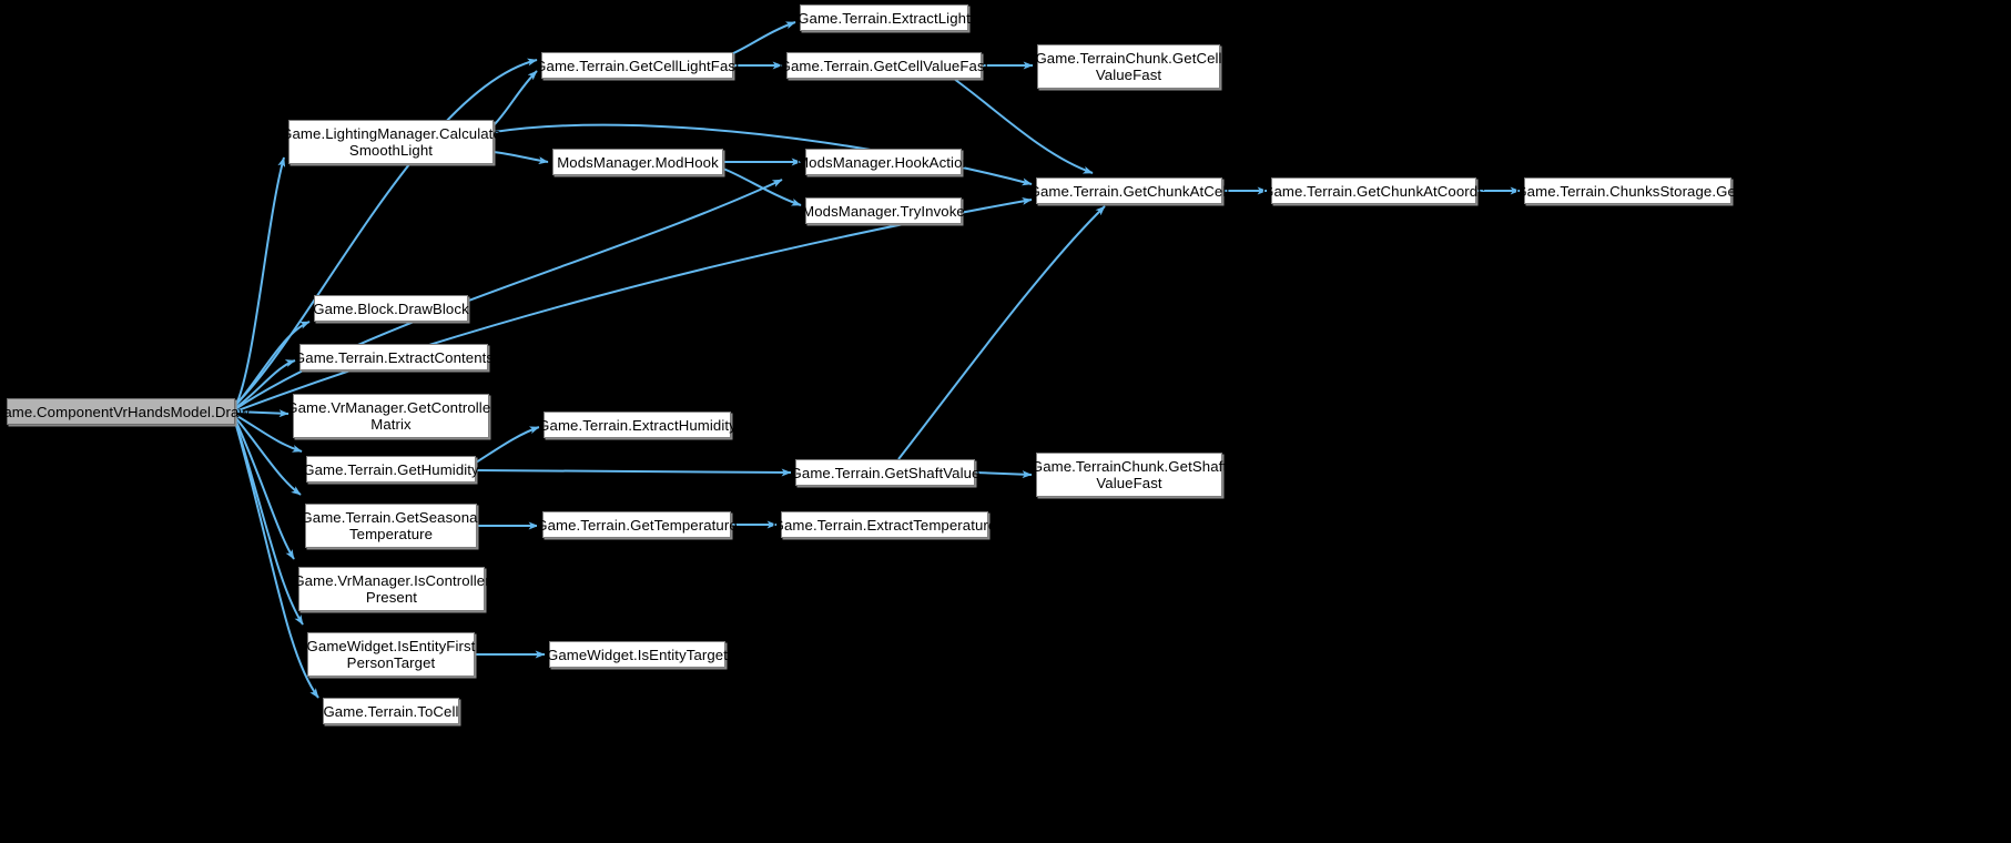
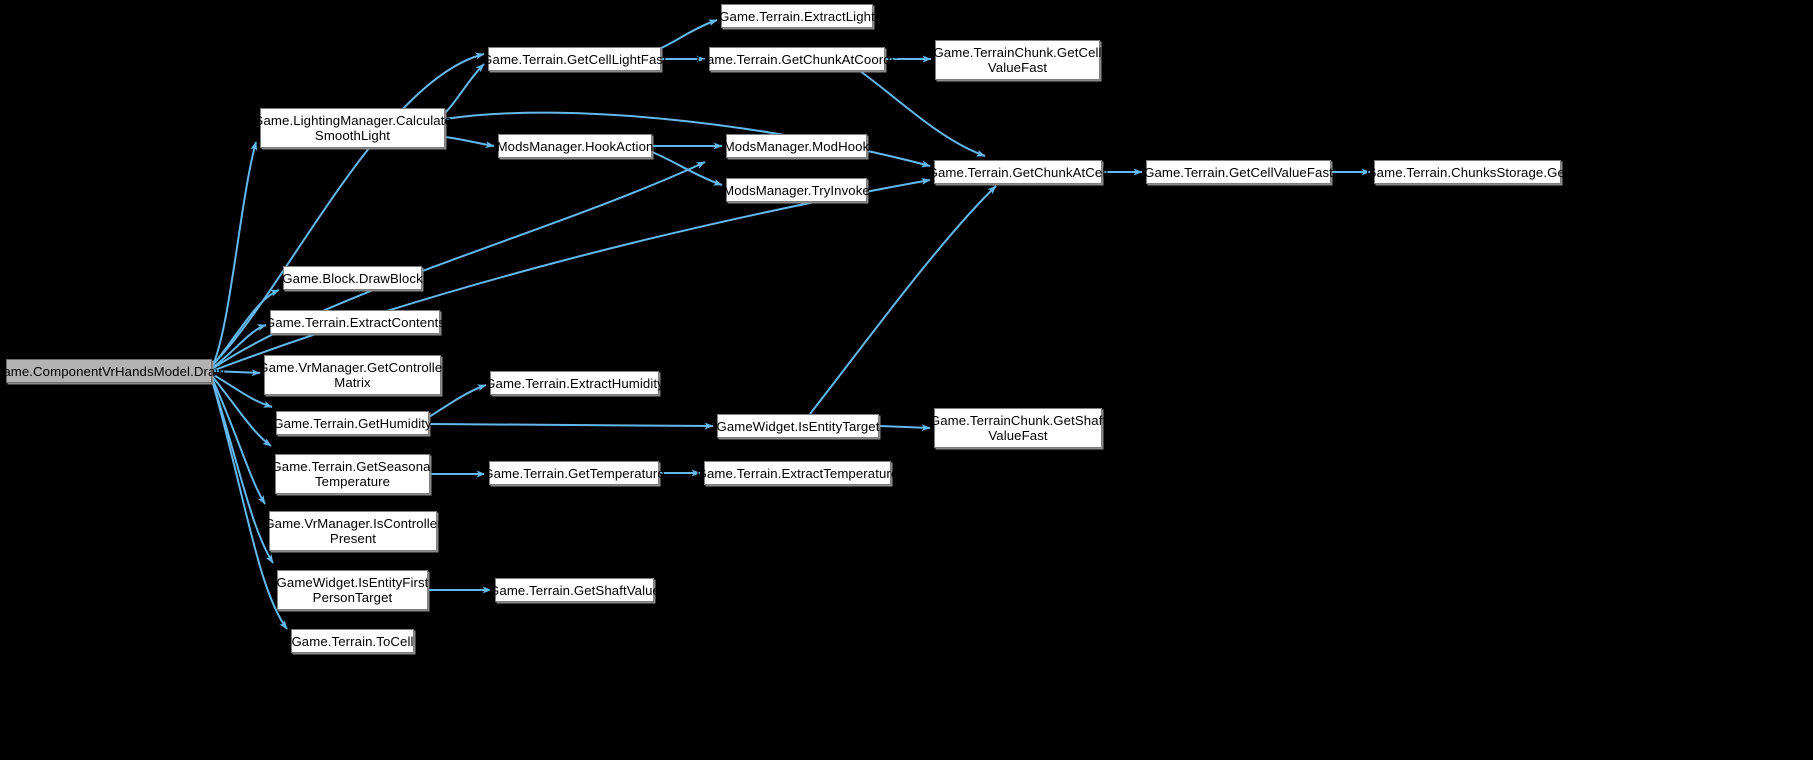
  ame.ComponentVrHandsModel.Draw
  Game.LightingManager.Calculate
  SmoothLight
  Game.Block.DrawBlock
  Game.Terrain.ExtractContents
  Game.VrManager.GetController
  Matrix
  Game.Terrain.GetHumidity
  Game.Terrain.GetSeasonal
  Temperature
  Game.VrManager.IsController
  Present
  GameWidget.IsEntityFirst
  PersonTarget
  Game.Terrain.ToCell
  Game.Terrain.GetCellLightFast
- ModsManager.ModHook
+ ModsManager.HookAction
  Game.Terrain.ExtractHumidity
  Game.Terrain.GetTemperature
- GameWidget.IsEntityTarget
+ Game.Terrain.GetShaftValue
  Game.Terrain.ExtractLight
- Game.Terrain.GetCellValueFast
+ Game.Terrain.GetChunkAtCoords
- ModsManager.HookAction
+ ModsManager.ModHook
  ModsManager.TryInvoke
- Game.Terrain.GetShaftValue
+ GameWidget.IsEntityTarget
  Game.Terrain.ExtractTemperature
  Game.TerrainChunk.GetCell
  ValueFast
  Game.Terrain.GetChunkAtCell
  Game.TerrainChunk.GetShaft
  ValueFast
- Game.Terrain.GetChunkAtCoords
+ Game.Terrain.GetCellValueFast
  Game.Terrain.ChunksStorage.Get
